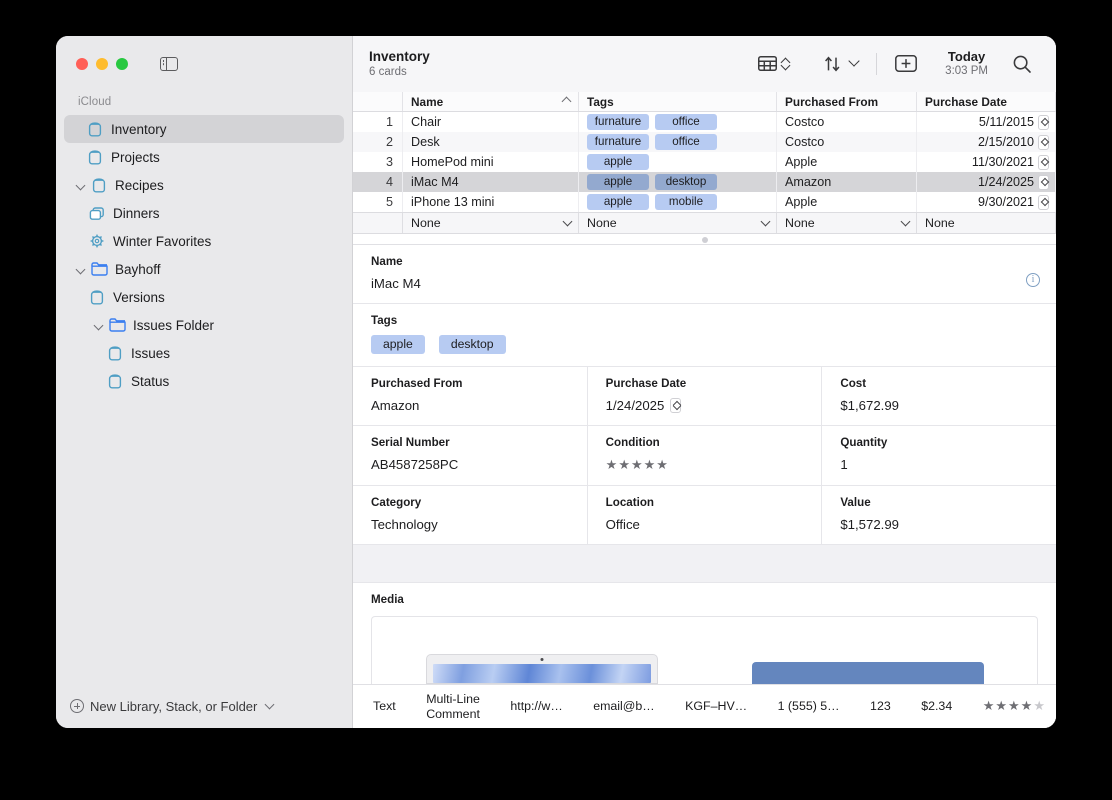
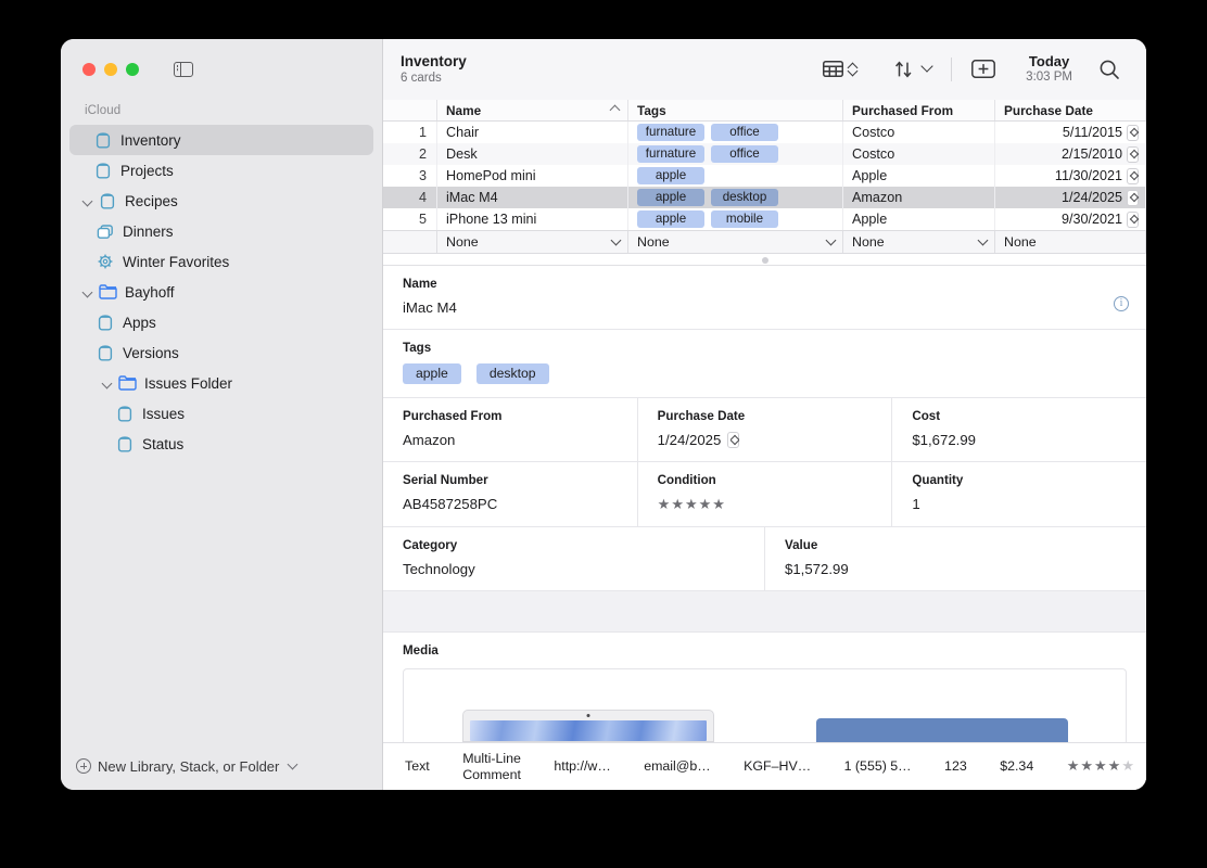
  iCloud
  Inventory
  Projects
  Recipes
  Dinners
  Winter Favorites
  Bayhoff
+ Apps
  Versions
  Issues Folder
  Issues
  Status
  New Library, Stack, or Folder
  Inventory
  6 cards
  Today
  3:03 PM
  Name
  Tags
  Purchased From
  Purchase Date
  1
  Chair
  furnature
  office
  Costco
  5/11/2015
  2
  Desk
  furnature
  office
  Costco
  2/15/2010
  3
  HomePod mini
  apple
  Apple
  11/30/2021
  4
  iMac M4
  apple
  desktop
  Amazon
  1/24/2025
  5
  iPhone 13 mini
  apple
  mobile
  Apple
  9/30/2021
  None
  None
  None
  None
  Name
  iMac M4
  i
  Tags
  apple
  desktop
  Purchased From
  Amazon
  Purchase Date
  1/24/2025
  Cost
  $1,672.99
  Serial Number
  AB4587258PC
  Condition
  ★★★★★
  Quantity
  1
  Category
  Technology
- Location
- Office
  Value
  $1,572.99
  Media
  Text
  Multi-Line
  Comment
  http://w…
  email@b…
  KGF–HV…
  1 (555) 5…
  123
  $2.34
  ★★★★★
